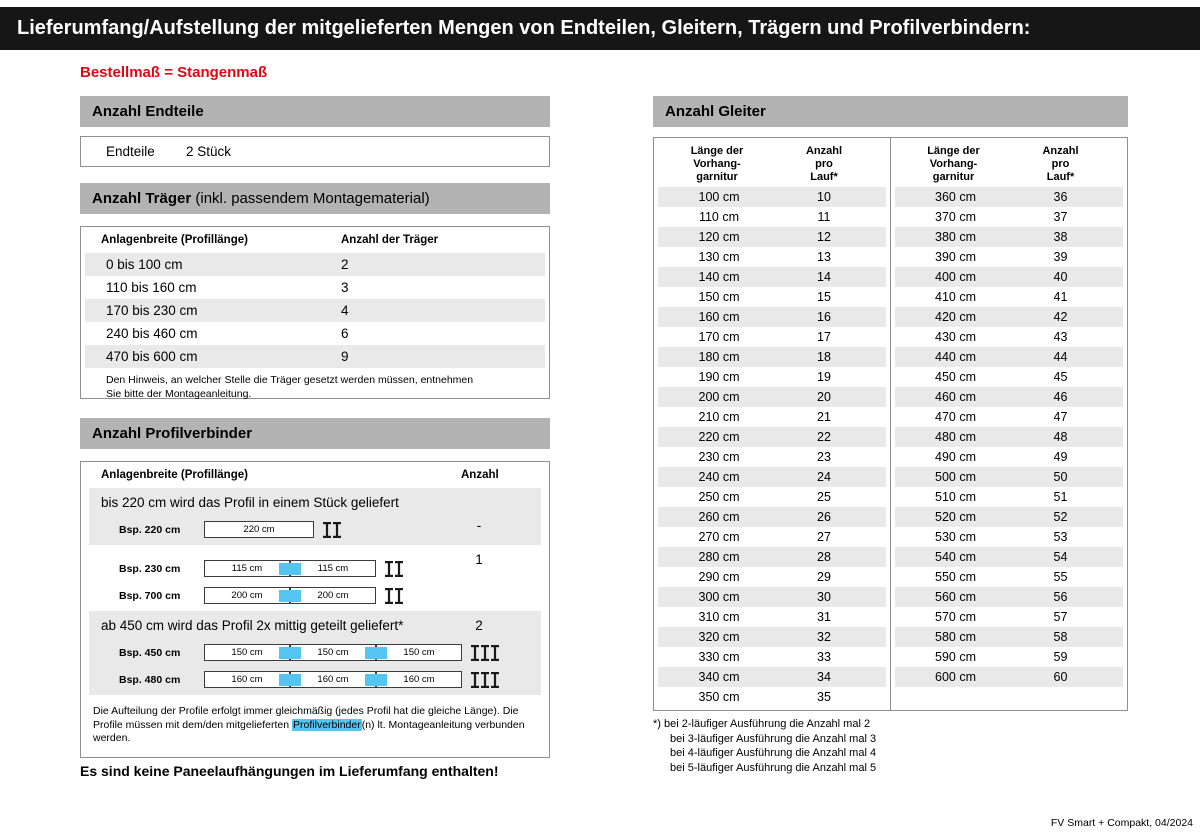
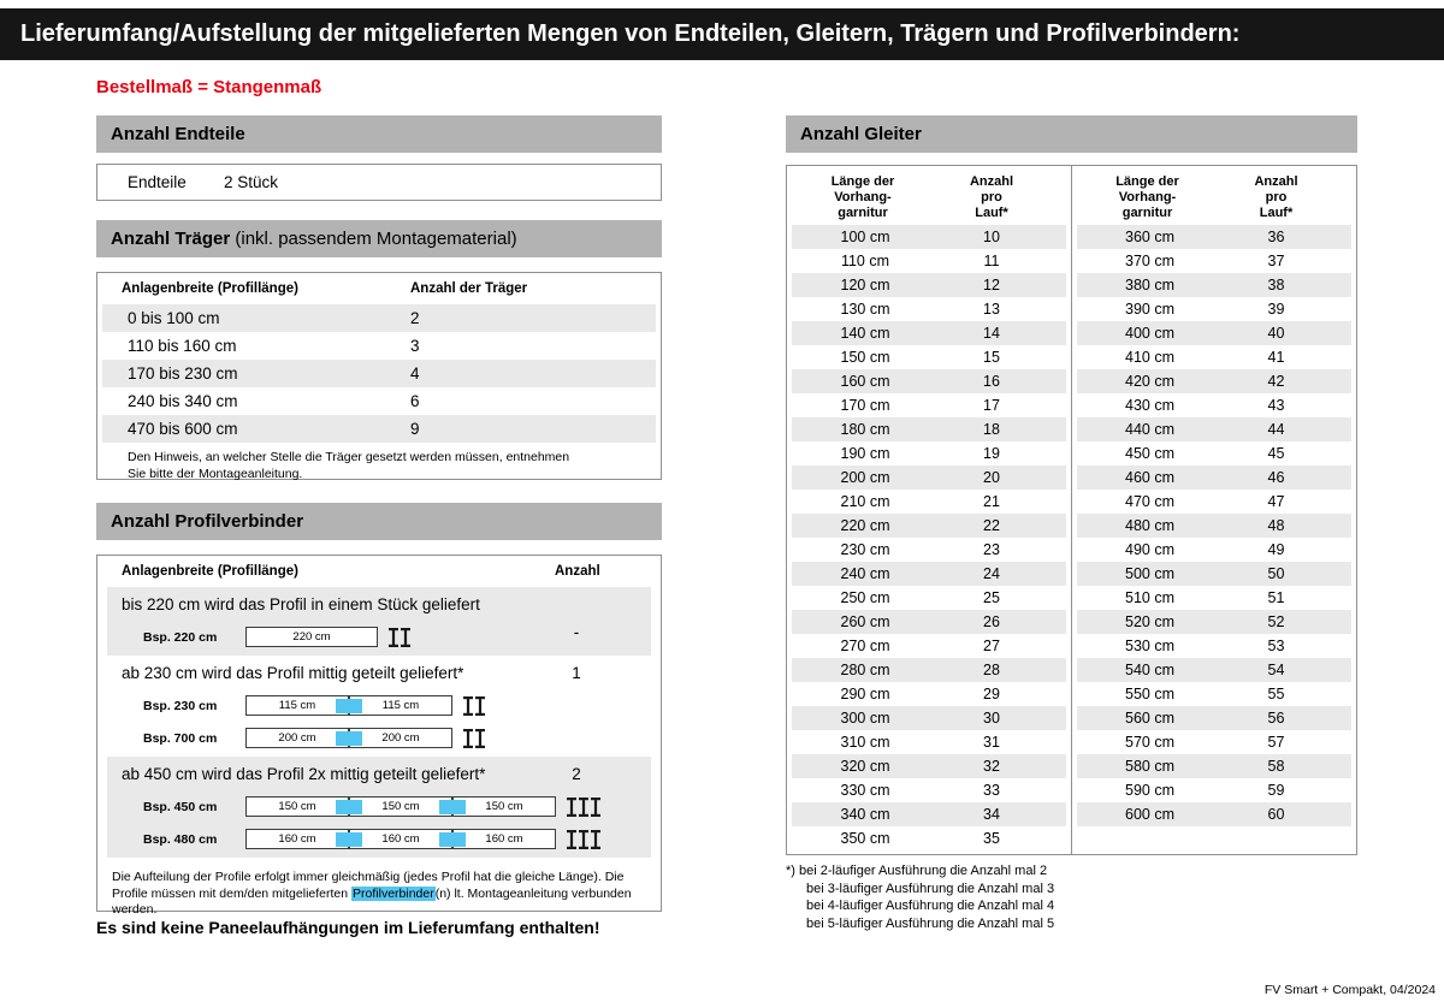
  Lieferumfang/Aufstellung der mitgelieferten Mengen von Endteilen, Gleitern, Trägern und Profilverbindern:
  Bestellmaß = Stangenmaß
  Anzahl Endteile
  Endteile
  2 Stück
  Anzahl Träger
  (inkl. passendem Montagematerial)
  Anlagenbreite (Profillänge)
  Anzahl der Träger
  0 bis 100 cm
  2
  110 bis 160 cm
  3
  170 bis 230 cm
  4
- 240 bis 460 cm
+ 240 bis 340 cm
  6
  470 bis 600 cm
  9
  Den Hinweis, an welcher Stelle die Träger gesetzt werden müssen, entnehmen Sie bitte der Montageanleitung.
  Anzahl Profilverbinder
  Anlagenbreite (Profillänge)
  Anzahl
  bis 220 cm wird das Profil in einem Stück geliefert
  -
  Bsp. 220 cm
  220 cm
+ ab 230 cm wird das Profil mittig geteilt geliefert*
  1
  Bsp. 230 cm
  115 cm
  115 cm
  Bsp. 700 cm
  200 cm
  200 cm
  ab 450 cm wird das Profil 2x mittig geteilt geliefert*
  2
  Bsp. 450 cm
  150 cm
  150 cm
  150 cm
  Bsp. 480 cm
  160 cm
  160 cm
  160 cm
  Die Aufteilung der Profile erfolgt immer gleichmäßig (jedes Profil hat die gleiche Länge). Die Profile müssen mit dem/den mitgelieferten Profilverbinder(n) lt. Montageanleitung verbunden werden.
  Es sind keine Paneelaufhängungen im Lieferumfang enthalten!
  Anzahl Gleiter
  Länge der
  Vorhang-
  garnitur
  Anzahl
  pro
  Lauf*
  100 cm
  10
  110 cm
  11
  120 cm
  12
  130 cm
  13
  140 cm
  14
  150 cm
  15
  160 cm
  16
  170 cm
  17
  180 cm
  18
  190 cm
  19
  200 cm
  20
  210 cm
  21
  220 cm
  22
  230 cm
  23
  240 cm
  24
  250 cm
  25
  260 cm
  26
  270 cm
  27
  280 cm
  28
  290 cm
  29
  300 cm
  30
  310 cm
  31
  320 cm
  32
  330 cm
  33
  340 cm
  34
  350 cm
  35
  Länge der
  Vorhang-
  garnitur
  Anzahl
  pro
  Lauf*
  360 cm
  36
  370 cm
  37
  380 cm
  38
  390 cm
  39
  400 cm
  40
  410 cm
  41
  420 cm
  42
  430 cm
  43
  440 cm
  44
  450 cm
  45
  460 cm
  46
  470 cm
  47
  480 cm
  48
  490 cm
  49
  500 cm
  50
  510 cm
  51
  520 cm
  52
  530 cm
  53
  540 cm
  54
  550 cm
  55
  560 cm
  56
  570 cm
  57
  580 cm
  58
  590 cm
  59
  600 cm
  60
  *) bei 2-läufiger Ausführung die Anzahl mal 2
  bei 3-läufiger Ausführung die Anzahl mal 3
  bei 4-läufiger Ausführung die Anzahl mal 4
  bei 5-läufiger Ausführung die Anzahl mal 5
  FV Smart + Compakt, 04/2024
